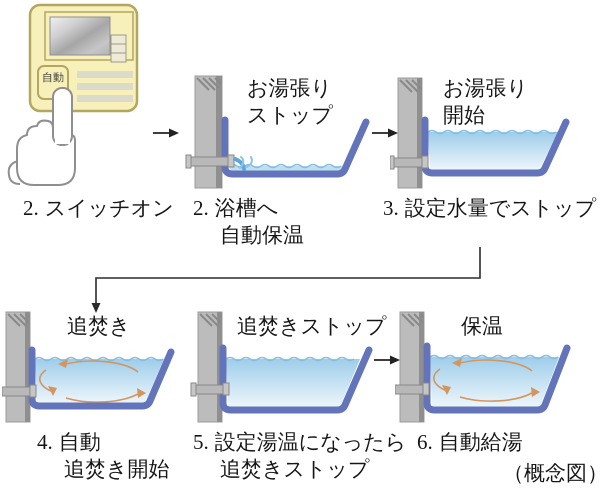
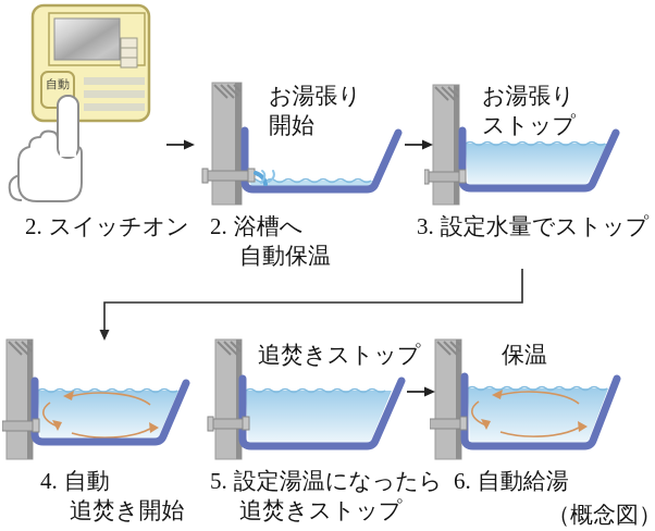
  自動
  お湯張り
- ストップ
+ 開始
  お湯張り
- 開始
+ ストップ
- 追焚き
  追焚きストップ
  保温
  2. スイッチオン
  2. 浴槽へ
  自動保温
  3. 設定水量でストップ
  4. 自動
  追焚き開始
  5. 設定湯温になったら
  追焚きストップ
  6. 自動給湯
  （概念図）
